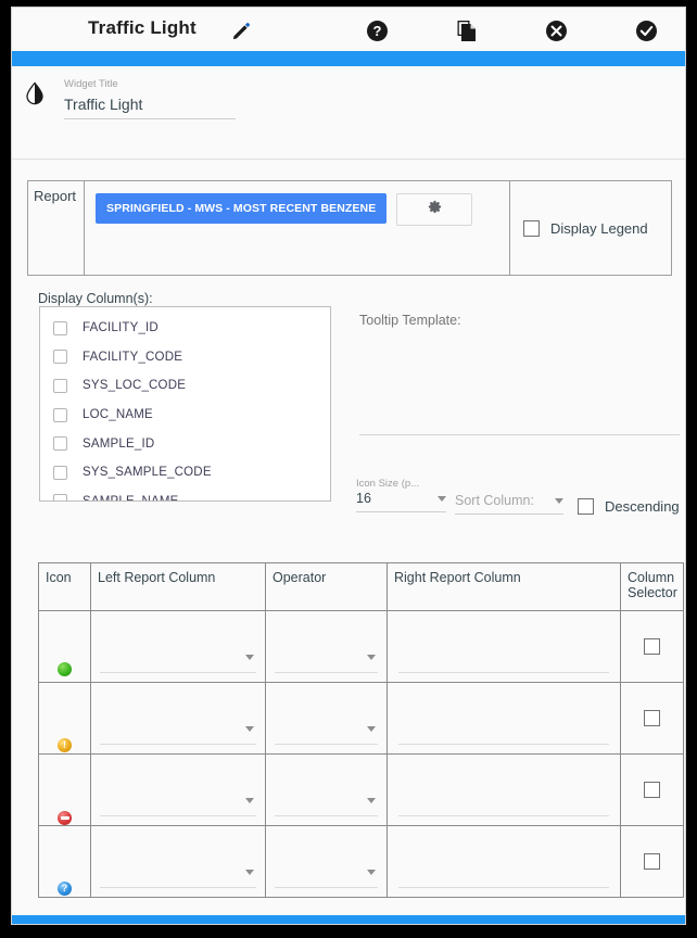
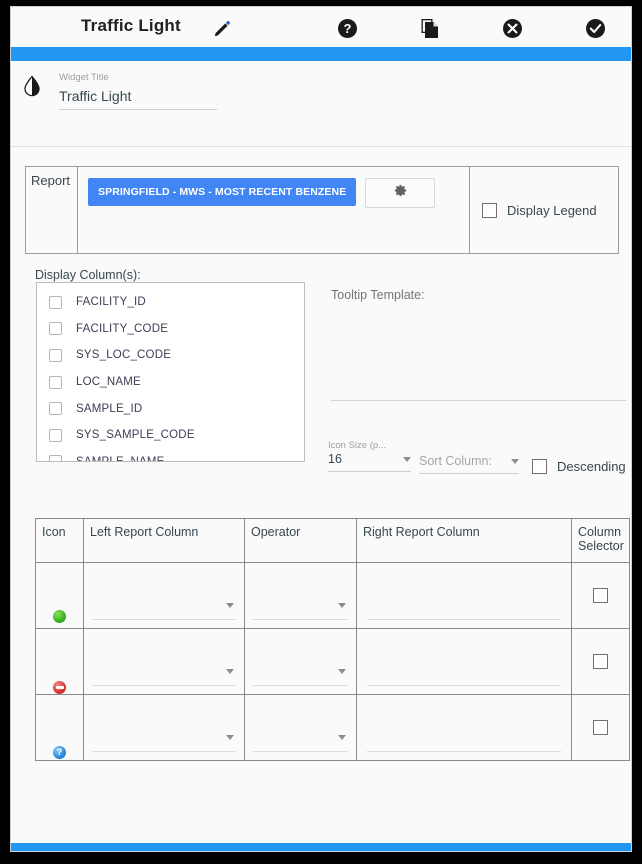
  Traffic Light
  ?
  Widget Title
  Traffic Light
  Report
  SPRINGFIELD - MWS - MOST RECENT BENZENE
  Display Legend
  Display Column(s):
  FACILITY_ID
  FACILITY_CODE
  SYS_LOC_CODE
  LOC_NAME
  SAMPLE_ID
  SYS_SAMPLE_CODE
  Tooltip Template:
  Icon Size (p...
  16
  Sort Column:
  Descending
  Icon	Left Report Column	Operator	Right Report Column	Column Selector
- !
  ?
